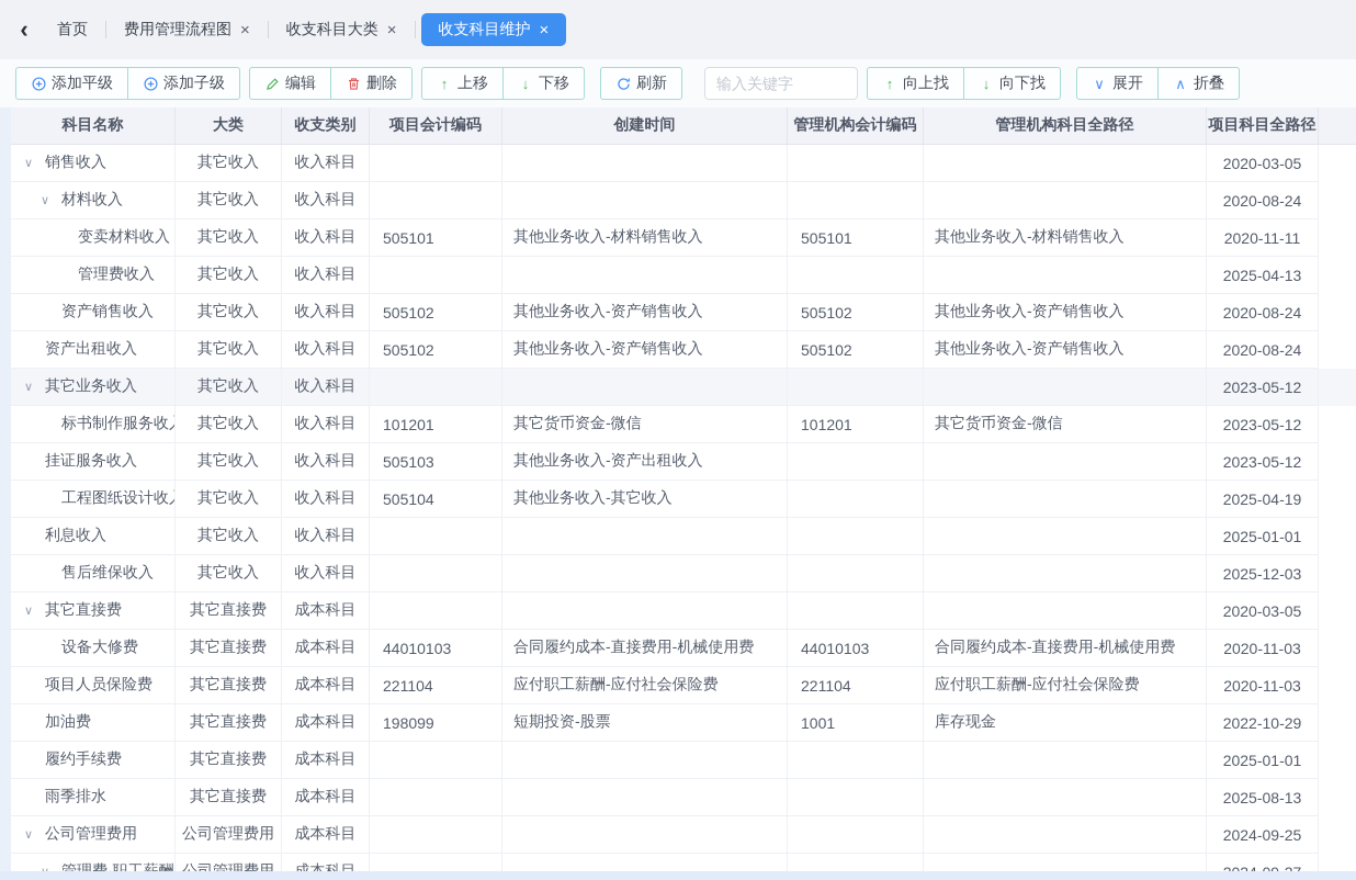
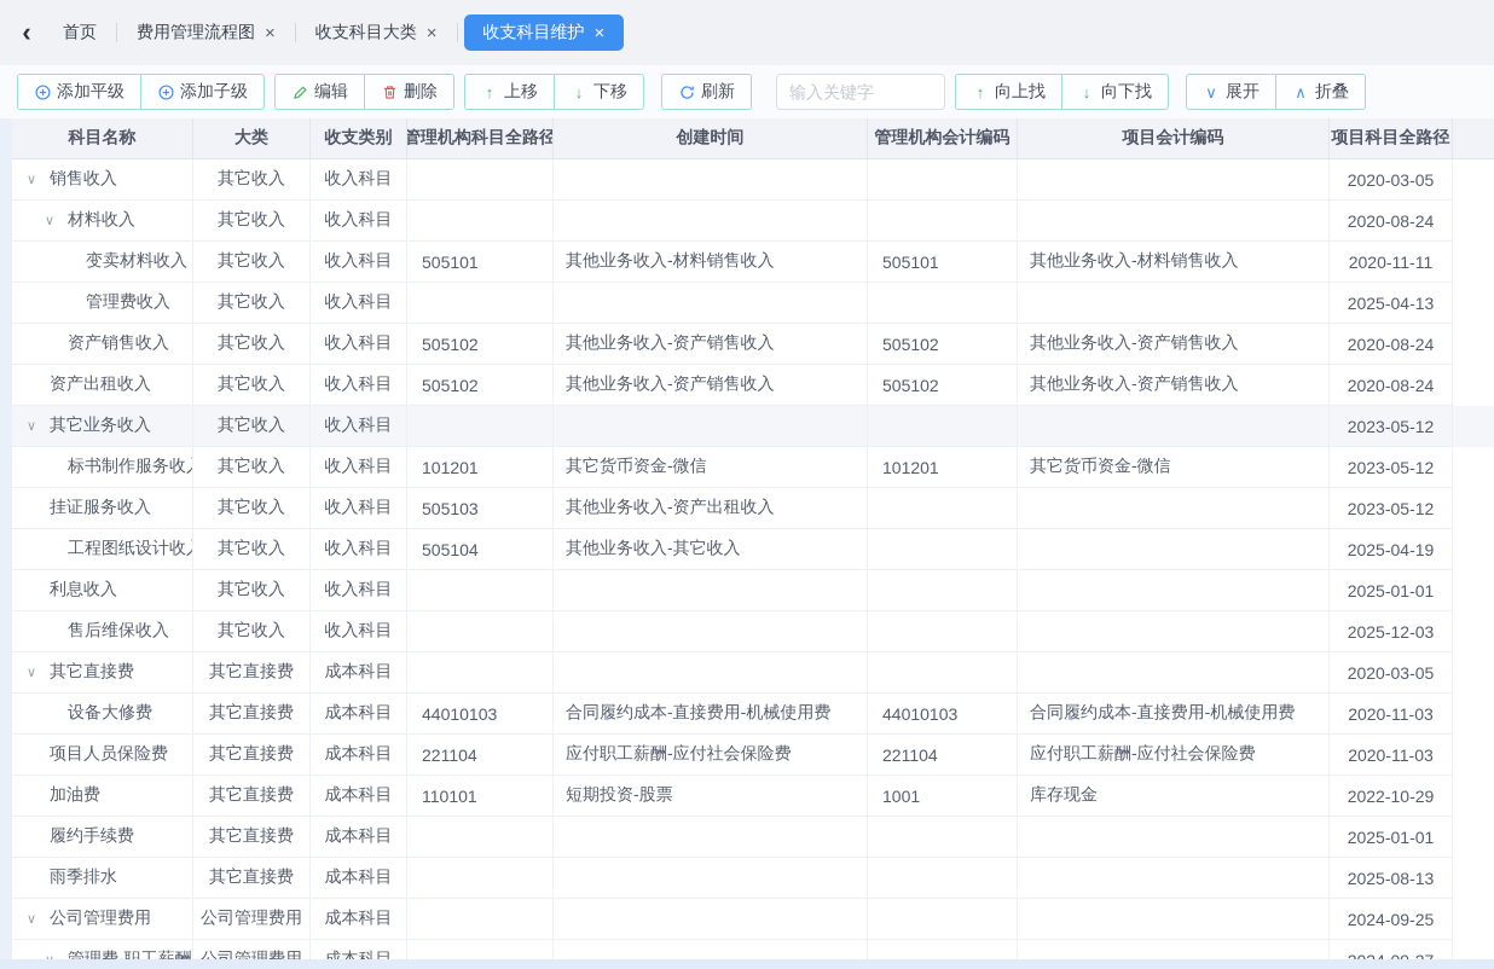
  ‹
  首页
  费用管理流程图
  ×
  收支科目大类
  ×
  收支科目维护
  ×
  添加平级
  添加子级
  编辑
  删除
  ↑
  上移
  ↓
  下移
  刷新
  输入关键字
  ↑
  向上找
  ↓
  向下找
  ∨
  展开
  ∧
  折叠
  科目名称
  大类
  收支类别
- 项目会计编码
+ 管理机构科目全路径
  创建时间
  管理机构会计编码
- 管理机构科目全路径
+ 项目会计编码
  项目科目全路径
  ∨
  销售收入
  其它收入
  收入科目
  2020-03-05
  ∨
  材料收入
  其它收入
  收入科目
  2020-08-24
  变卖材料收入
  其它收入
  收入科目
  505101
  其他业务收入-材料销售收入
  505101
  其他业务收入-材料销售收入
  2020-11-11
  管理费收入
  其它收入
  收入科目
  2025-04-13
  资产销售收入
  其它收入
  收入科目
  505102
  其他业务收入-资产销售收入
  505102
  其他业务收入-资产销售收入
  2020-08-24
  资产出租收入
  其它收入
  收入科目
  505102
  其他业务收入-资产销售收入
  505102
  其他业务收入-资产销售收入
  2020-08-24
  ∨
  其它业务收入
  其它收入
  收入科目
  2023-05-12
  标书制作服务收
  其它收入
  收入科目
  101201
  其它货币资金-微信
  101201
  其它货币资金-微信
  2023-05-12
  挂证服务收入
  其它收入
  收入科目
  505103
  其他业务收入-资产出租收入
  2023-05-12
  工程图纸设计收
  其它收入
  收入科目
  505104
  其他业务收入-其它收入
  2025-04-19
  利息收入
  其它收入
  收入科目
  2025-01-01
  售后维保收入
  其它收入
  收入科目
  2025-12-03
  ∨
  其它直接费
  其它直接费
  成本科目
  2020-03-05
  设备大修费
  其它直接费
  成本科目
  44010103
  合同履约成本-直接费用-机械使用费
  44010103
  合同履约成本-直接费用-机械使用费
  2020-11-03
  项目人员保险费
  其它直接费
  成本科目
  221104
  应付职工薪酬-应付社会保险费
  221104
  应付职工薪酬-应付社会保险费
  2020-11-03
  加油费
  其它直接费
  成本科目
- 198099
+ 110101
  短期投资-股票
  1001
  库存现金
  2022-10-29
  履约手续费
  其它直接费
  成本科目
  2025-01-01
  雨季排水
  其它直接费
  成本科目
  2025-08-13
  ∨
  公司管理费用
  公司管理费用
  成本科目
  2024-09-25
  管理费-职工薪酬
  公司管理费用
  成本科目
